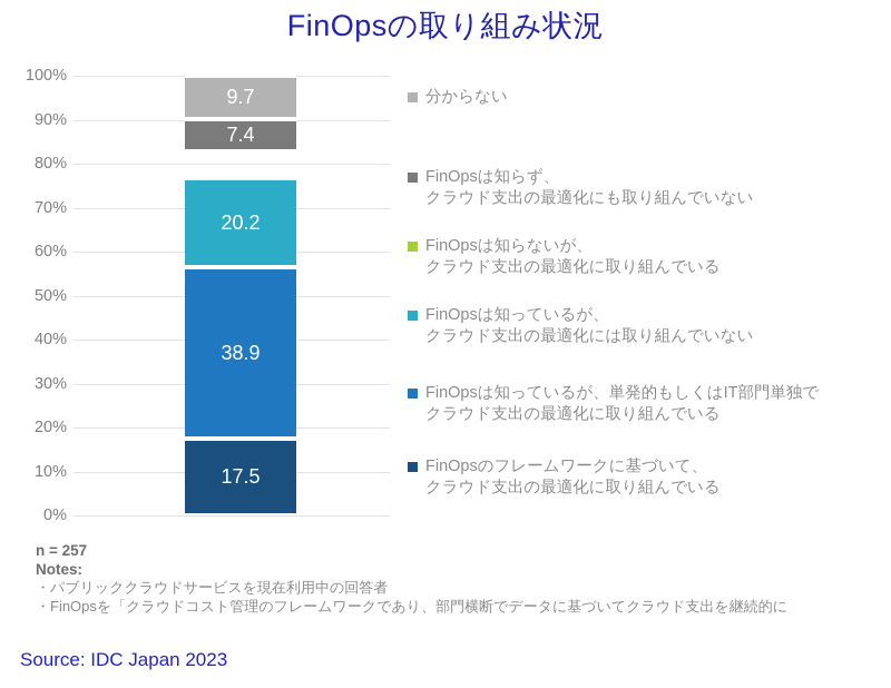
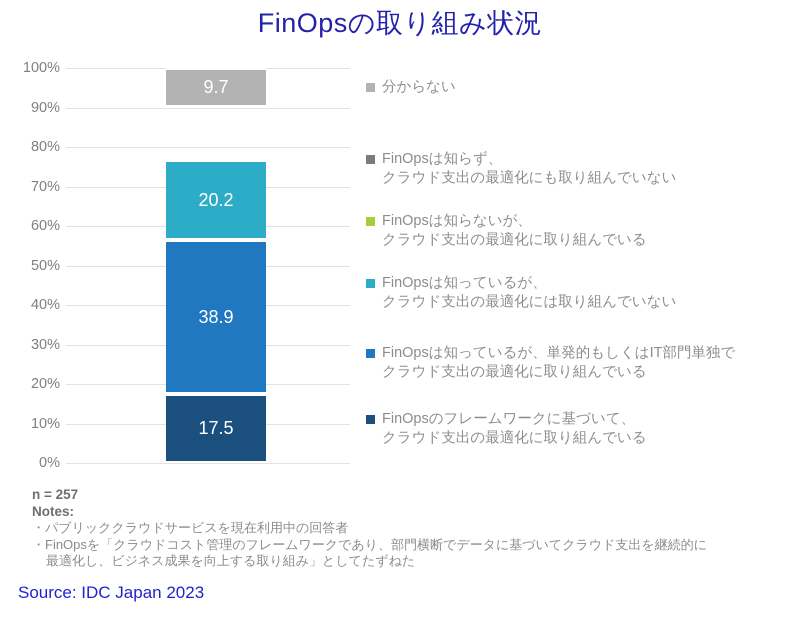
  FinOpsの取り組み状況
  100%
  90%
  80%
  70%
  60%
  50%
  40%
  30%
  20%
  10%
  0%
  17.5
  38.9
  20.2
- 7.4
  9.7
  分からない
  FinOpsは知らず、
  クラウド支出の最適化にも取り組んでいない
  FinOpsは知らないが、
  クラウド支出の最適化に取り組んでいる
  FinOpsは知っているが、
  クラウド支出の最適化には取り組んでいない
  FinOpsは知っているが、単発的もしくはIT部門単独で
  クラウド支出の最適化に取り組んでいる
  FinOpsのフレームワークに基づいて、
  クラウド支出の最適化に取り組んでいる
  n = 257
  Notes:
  ・パブリッククラウドサービスを現在利用中の回答者
  ・FinOpsを「クラウドコスト管理のフレームワークであり、部門横断でデータに基づいてクラウド支出を継続的に
+ 最適化し、ビジネス成果を向上する取り組み」としてたずねた
  Source: IDC Japan 2023
